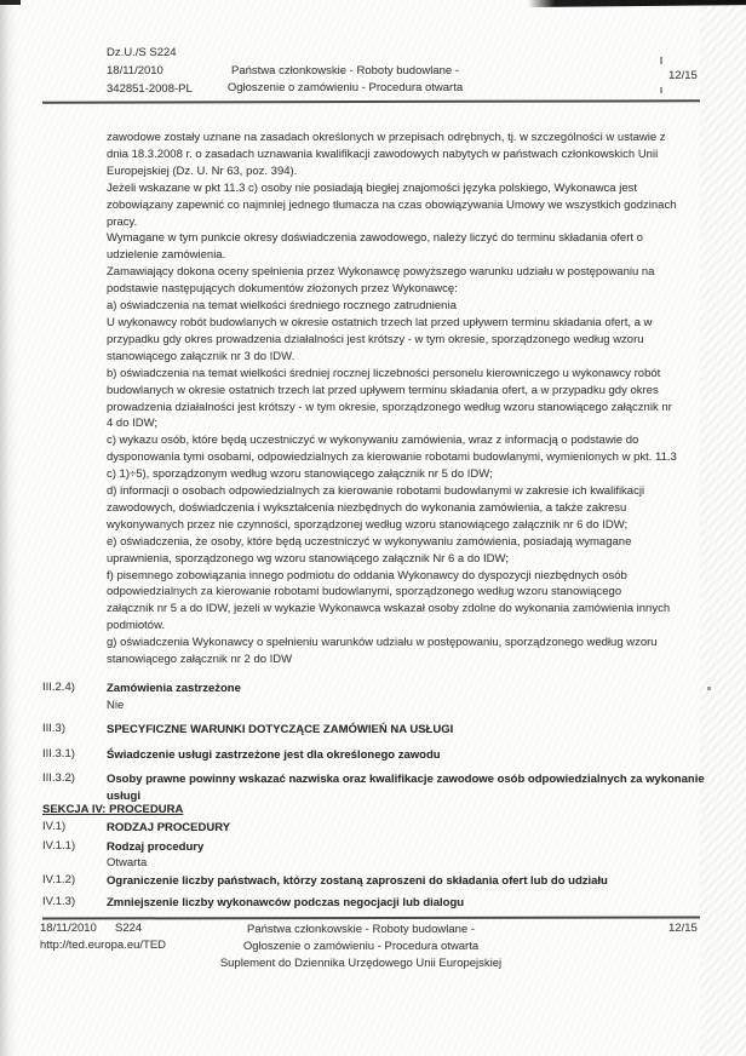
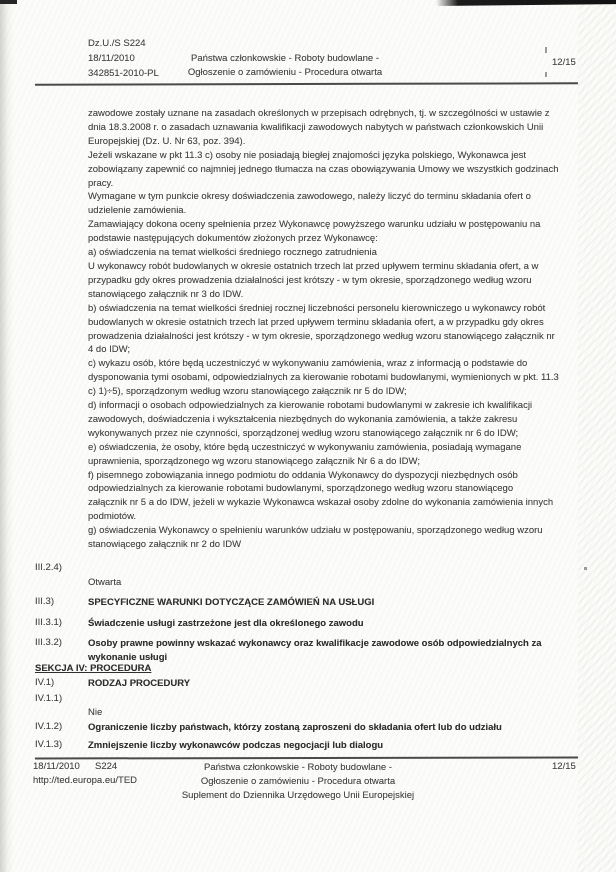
  Dz.U./S S224
  18/11/2010
- 342851-2008-PL
+ 342851-2010-PL
  Państwa członkowskie - Roboty budowlane -
  Ogłoszenie o zamówieniu - Procedura otwarta
  12/15
  zawodowe zostały uznane na zasadach określonych w przepisach odrębnych, tj. w szczególności w ustawie z
  dnia 18.3.2008 r. o zasadach uznawania kwalifikacji zawodowych nabytych w państwach członkowskich Unii
  Europejskiej (Dz. U. Nr 63, poz. 394).
  Jeżeli wskazane w pkt 11.3 c) osoby nie posiadają biegłej znajomości języka polskiego, Wykonawca jest
  zobowiązany zapewnić co najmniej jednego tłumacza na czas obowiązywania Umowy we wszystkich godzinach
  pracy.
  Wymagane w tym punkcie okresy doświadczenia zawodowego, należy liczyć do terminu składania ofert o
  udzielenie zamówienia.
  Zamawiający dokona oceny spełnienia przez Wykonawcę powyższego warunku udziału w postępowaniu na
  podstawie następujących dokumentów złożonych przez Wykonawcę:
  a) oświadczenia na temat wielkości średniego rocznego zatrudnienia
  U wykonawcy robót budowlanych w okresie ostatnich trzech lat przed upływem terminu składania ofert, a w
  przypadku gdy okres prowadzenia działalności jest krótszy - w tym okresie, sporządzonego według wzoru
  stanowiącego załącznik nr 3 do IDW.
  b) oświadczenia na temat wielkości średniej rocznej liczebności personelu kierowniczego u wykonawcy robót
  budowlanych w okresie ostatnich trzech lat przed upływem terminu składania ofert, a w przypadku gdy okres
  prowadzenia działalności jest krótszy - w tym okresie, sporządzonego według wzoru stanowiącego załącznik nr
  4 do IDW;
  c) wykazu osób, które będą uczestniczyć w wykonywaniu zamówienia, wraz z informacją o podstawie do
  dysponowania tymi osobami, odpowiedzialnych za kierowanie robotami budowlanymi, wymienionych w pkt. 11.3
  c) 1)÷5), sporządzonym według wzoru stanowiącego załącznik nr 5 do IDW;
  d) informacji o osobach odpowiedzialnych za kierowanie robotami budowlanymi w zakresie ich kwalifikacji
  zawodowych, doświadczenia i wykształcenia niezbędnych do wykonania zamówienia, a także zakresu
  wykonywanych przez nie czynności, sporządzonej według wzoru stanowiącego załącznik nr 6 do IDW;
  e) oświadczenia, że osoby, które będą uczestniczyć w wykonywaniu zamówienia, posiadają wymagane
  uprawnienia, sporządzonego wg wzoru stanowiącego załącznik Nr 6 a do IDW;
  f) pisemnego zobowiązania innego podmiotu do oddania Wykonawcy do dyspozycji niezbędnych osób
  odpowiedzialnych za kierowanie robotami budowlanymi, sporządzonego według wzoru stanowiącego
  załącznik nr 5 a do IDW, jeżeli w wykazie Wykonawca wskazał osoby zdolne do wykonania zamówienia innych
  podmiotów.
  g) oświadczenia Wykonawcy o spełnieniu warunków udziału w postępowaniu, sporządzonego według wzoru
  stanowiącego załącznik nr 2 do IDW
  III.2.4)
- Zamówienia zastrzeżone
- Nie
+ Otwarta
  III.3)
  SPECYFICZNE WARUNKI DOTYCZĄCE ZAMÓWIEŃ NA USŁUGI
  III.3.1)
  Świadczenie usługi zastrzeżone jest dla określonego zawodu
  III.3.2)
- Osoby prawne powinny wskazać nazwiska oraz kwalifikacje zawodowe osób odpowiedzialnych za wykonanie usługi
+ Osoby prawne powinny wskazać wykonawcy oraz kwalifikacje zawodowe osób odpowiedzialnych za wykonanie usługi
  SEKCJA IV: PROCEDURA
  IV.1)
  RODZAJ PROCEDURY
  IV.1.1)
- Rodzaj procedury
- Otwarta
+ Nie
  IV.1.2)
  Ograniczenie liczby państwach, którzy zostaną zaproszeni do składania ofert lub do udziału
  IV.1.3)
  Zmniejszenie liczby wykonawców podczas negocjacji lub dialogu
  18/11/2010
  S224
  http://ted.europa.eu/TED
  Państwa członkowskie - Roboty budowlane -
  Ogłoszenie o zamówieniu - Procedura otwarta
  Suplement do Dziennika Urzędowego Unii Europejskiej
  12/15
